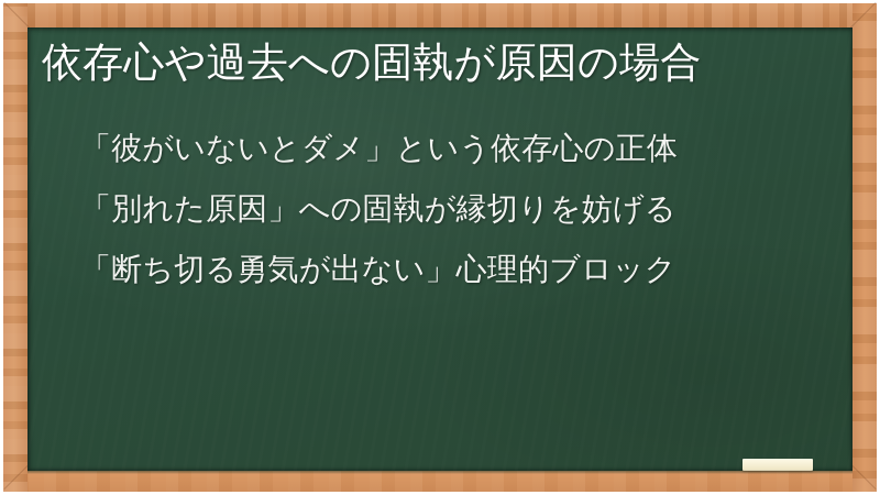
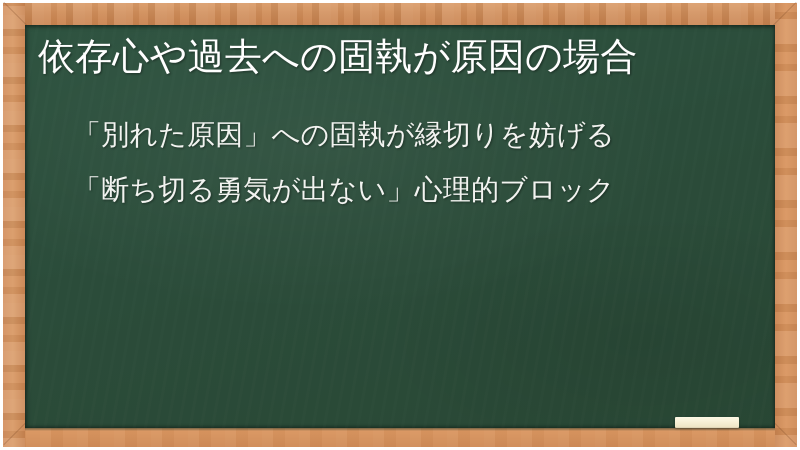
  依存心や過去への固執が原因の場合
- 「彼がいないとダメ」という依存心の正体
  「別れた原因」への固執が縁切りを妨げる
  「断ち切る勇気が出ない」心理的ブロック
